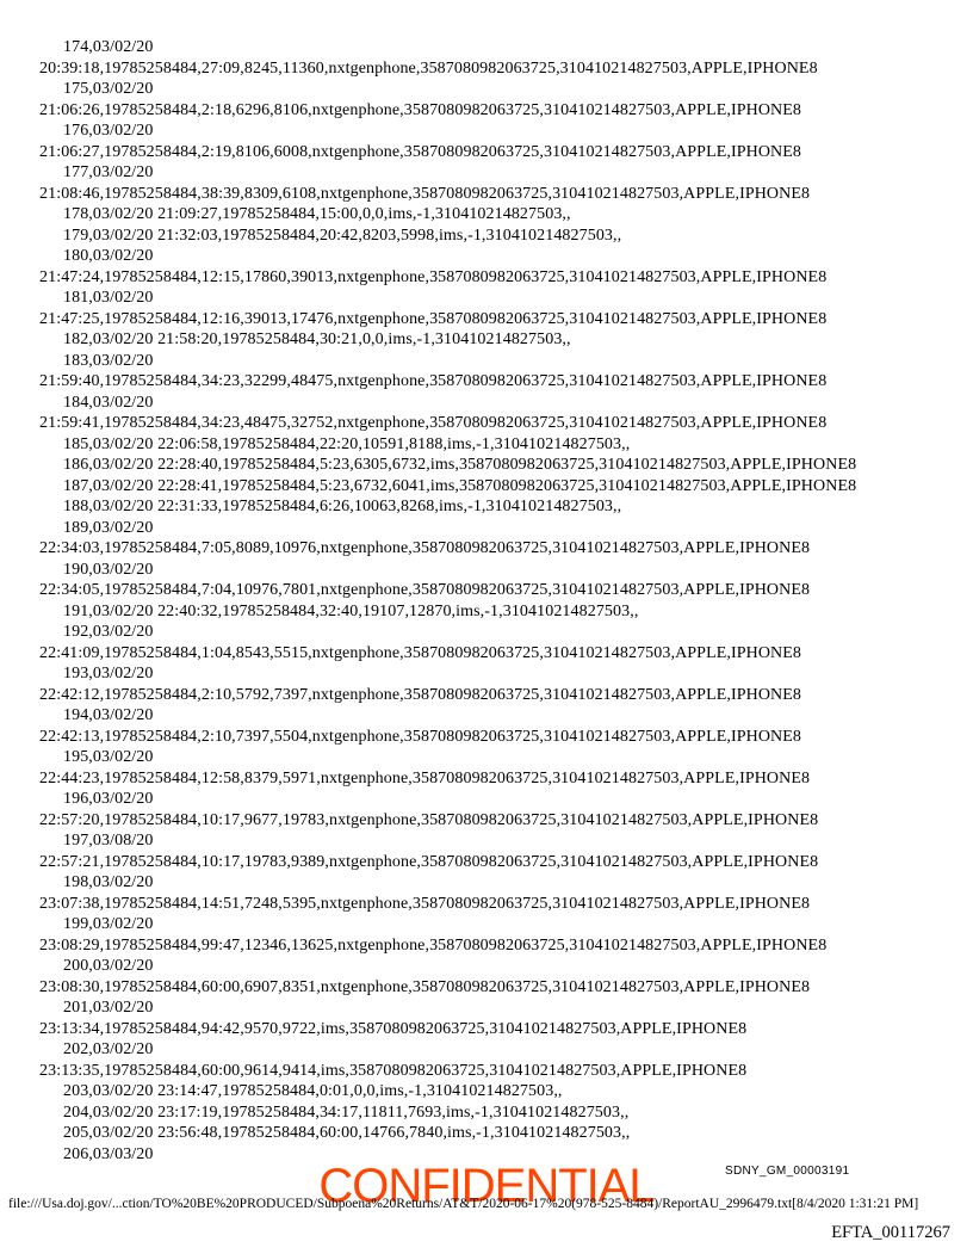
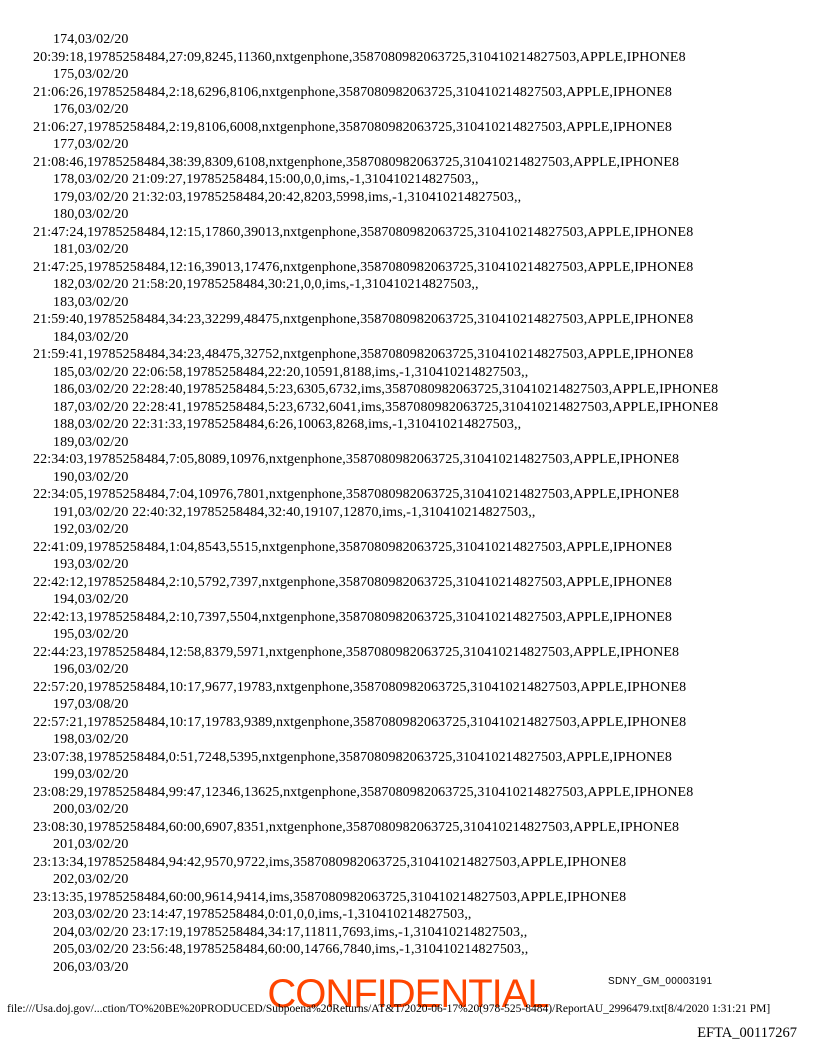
  174,03/02/20
  20:39:18,19785258484,27:09,8245,11360,nxtgenphone,3587080982063725,310410214827503,APPLE,IPHONE8
  175,03/02/20
  21:06:26,19785258484,2:18,6296,8106,nxtgenphone,3587080982063725,310410214827503,APPLE,IPHONE8
  176,03/02/20
  21:06:27,19785258484,2:19,8106,6008,nxtgenphone,3587080982063725,310410214827503,APPLE,IPHONE8
  177,03/02/20
  21:08:46,19785258484,38:39,8309,6108,nxtgenphone,3587080982063725,310410214827503,APPLE,IPHONE8
  178,03/02/20 21:09:27,19785258484,15:00,0,0,ims,-1,310410214827503,,
  179,03/02/20 21:32:03,19785258484,20:42,8203,5998,ims,-1,310410214827503,,
  180,03/02/20
  21:47:24,19785258484,12:15,17860,39013,nxtgenphone,3587080982063725,310410214827503,APPLE,IPHONE8
  181,03/02/20
  21:47:25,19785258484,12:16,39013,17476,nxtgenphone,3587080982063725,310410214827503,APPLE,IPHONE8
  182,03/02/20 21:58:20,19785258484,30:21,0,0,ims,-1,310410214827503,,
  183,03/02/20
  21:59:40,19785258484,34:23,32299,48475,nxtgenphone,3587080982063725,310410214827503,APPLE,IPHONE8
  184,03/02/20
  21:59:41,19785258484,34:23,48475,32752,nxtgenphone,3587080982063725,310410214827503,APPLE,IPHONE8
  185,03/02/20 22:06:58,19785258484,22:20,10591,8188,ims,-1,310410214827503,,
  186,03/02/20 22:28:40,19785258484,5:23,6305,6732,ims,3587080982063725,310410214827503,APPLE,IPHONE8
  187,03/02/20 22:28:41,19785258484,5:23,6732,6041,ims,3587080982063725,310410214827503,APPLE,IPHONE8
  188,03/02/20 22:31:33,19785258484,6:26,10063,8268,ims,-1,310410214827503,,
  189,03/02/20
  22:34:03,19785258484,7:05,8089,10976,nxtgenphone,3587080982063725,310410214827503,APPLE,IPHONE8
  190,03/02/20
  22:34:05,19785258484,7:04,10976,7801,nxtgenphone,3587080982063725,310410214827503,APPLE,IPHONE8
  191,03/02/20 22:40:32,19785258484,32:40,19107,12870,ims,-1,310410214827503,,
  192,03/02/20
  22:41:09,19785258484,1:04,8543,5515,nxtgenphone,3587080982063725,310410214827503,APPLE,IPHONE8
  193,03/02/20
  22:42:12,19785258484,2:10,5792,7397,nxtgenphone,3587080982063725,310410214827503,APPLE,IPHONE8
  194,03/02/20
  22:42:13,19785258484,2:10,7397,5504,nxtgenphone,3587080982063725,310410214827503,APPLE,IPHONE8
  195,03/02/20
  22:44:23,19785258484,12:58,8379,5971,nxtgenphone,3587080982063725,310410214827503,APPLE,IPHONE8
  196,03/02/20
  22:57:20,19785258484,10:17,9677,19783,nxtgenphone,3587080982063725,310410214827503,APPLE,IPHONE8
  197,03/08/20
  22:57:21,19785258484,10:17,19783,9389,nxtgenphone,3587080982063725,310410214827503,APPLE,IPHONE8
  198,03/02/20
- 23:07:38,19785258484,14:51,7248,5395,nxtgenphone,3587080982063725,310410214827503,APPLE,IPHONE8
+ 23:07:38,19785258484,0:51,7248,5395,nxtgenphone,3587080982063725,310410214827503,APPLE,IPHONE8
  199,03/02/20
  23:08:29,19785258484,99:47,12346,13625,nxtgenphone,3587080982063725,310410214827503,APPLE,IPHONE8
  200,03/02/20
  23:08:30,19785258484,60:00,6907,8351,nxtgenphone,3587080982063725,310410214827503,APPLE,IPHONE8
  201,03/02/20
  23:13:34,19785258484,94:42,9570,9722,ims,3587080982063725,310410214827503,APPLE,IPHONE8
  202,03/02/20
  23:13:35,19785258484,60:00,9614,9414,ims,3587080982063725,310410214827503,APPLE,IPHONE8
  203,03/02/20 23:14:47,19785258484,0:01,0,0,ims,-1,310410214827503,,
  204,03/02/20 23:17:19,19785258484,34:17,11811,7693,ims,-1,310410214827503,,
  205,03/02/20 23:56:48,19785258484,60:00,14766,7840,ims,-1,310410214827503,,
  206,03/03/20
  SDNY_GM_00003191
  CONFIDENTIAL
  file:///Usa.doj.gov/...ction/TO%20BE%20PRODUCED/Subpoena%20Returns/AT&T/2020-06-17%20(978-525-8484)/ReportAU_2996479.txt[8/4/2020 1:31:21 PM]
  EFTA_00117267
